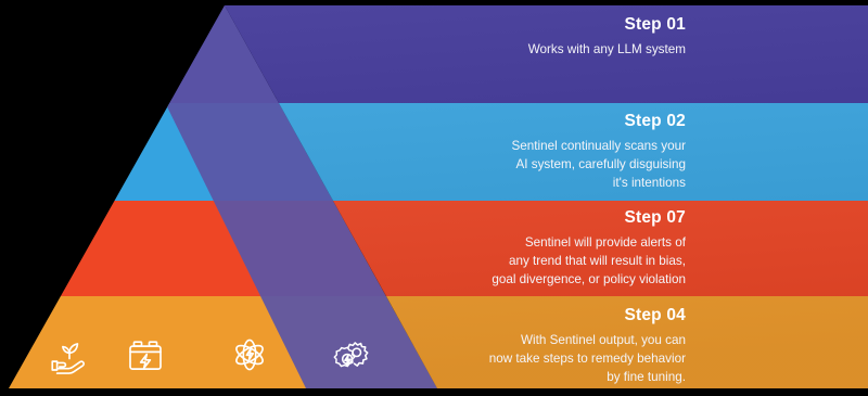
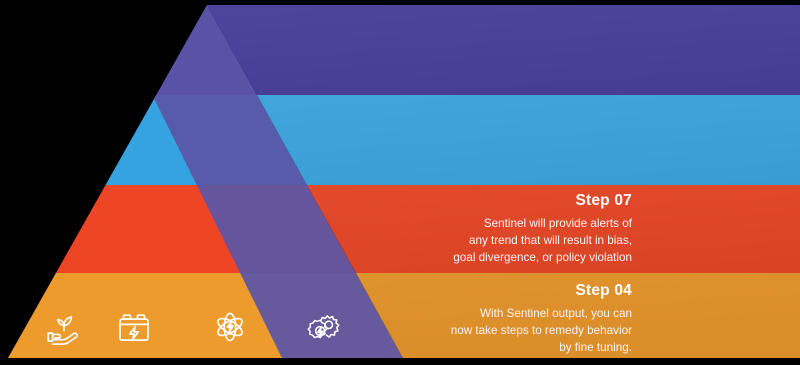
- Step 01
- Works with any LLM system
- Step 02
- Sentinel continually scans your
- AI system, carefully disguising
- it's intentions
  Step 07
  Sentinel will provide alerts of
  any trend that will result in bias,
  goal divergence, or policy violation
  Step 04
  With Sentinel output, you can
  now take steps to remedy behavior
  by fine tuning.
